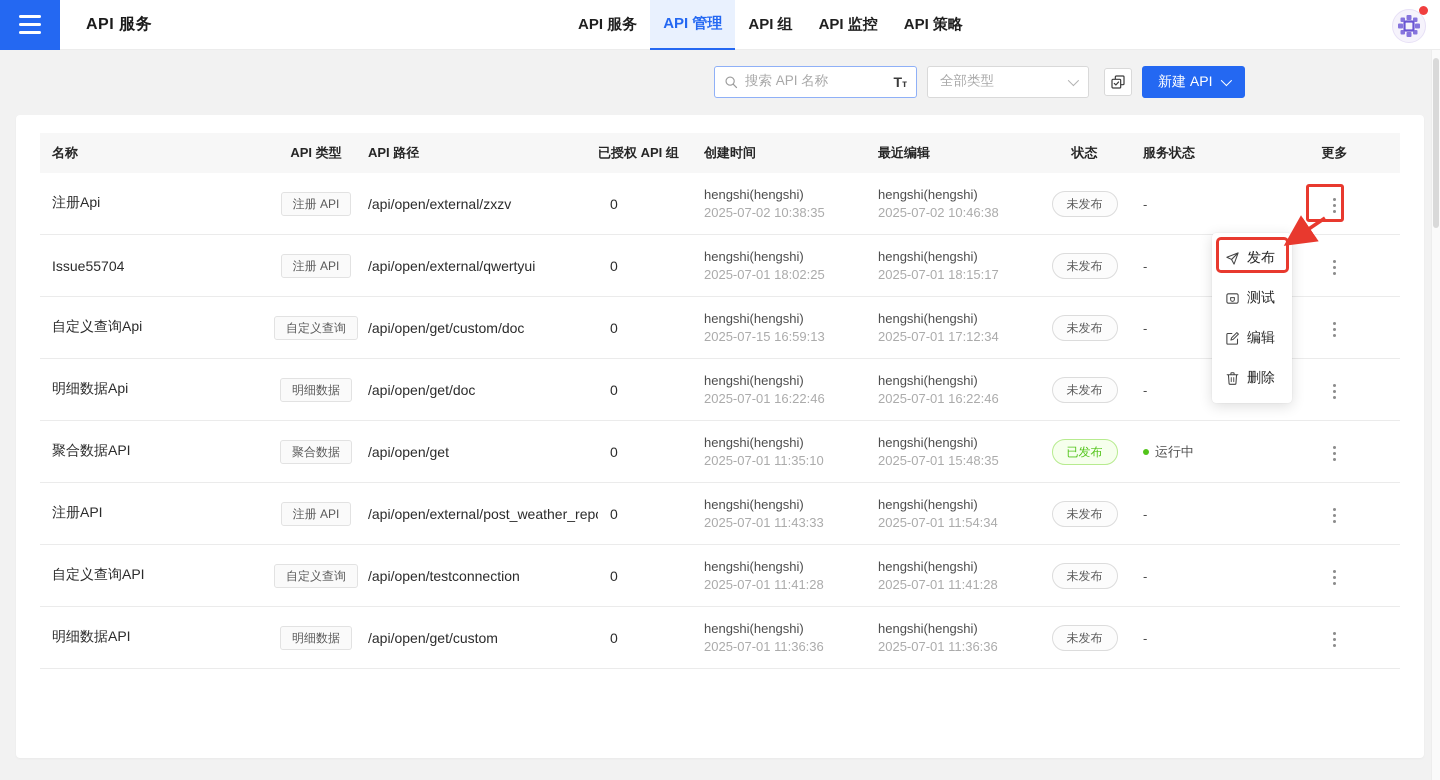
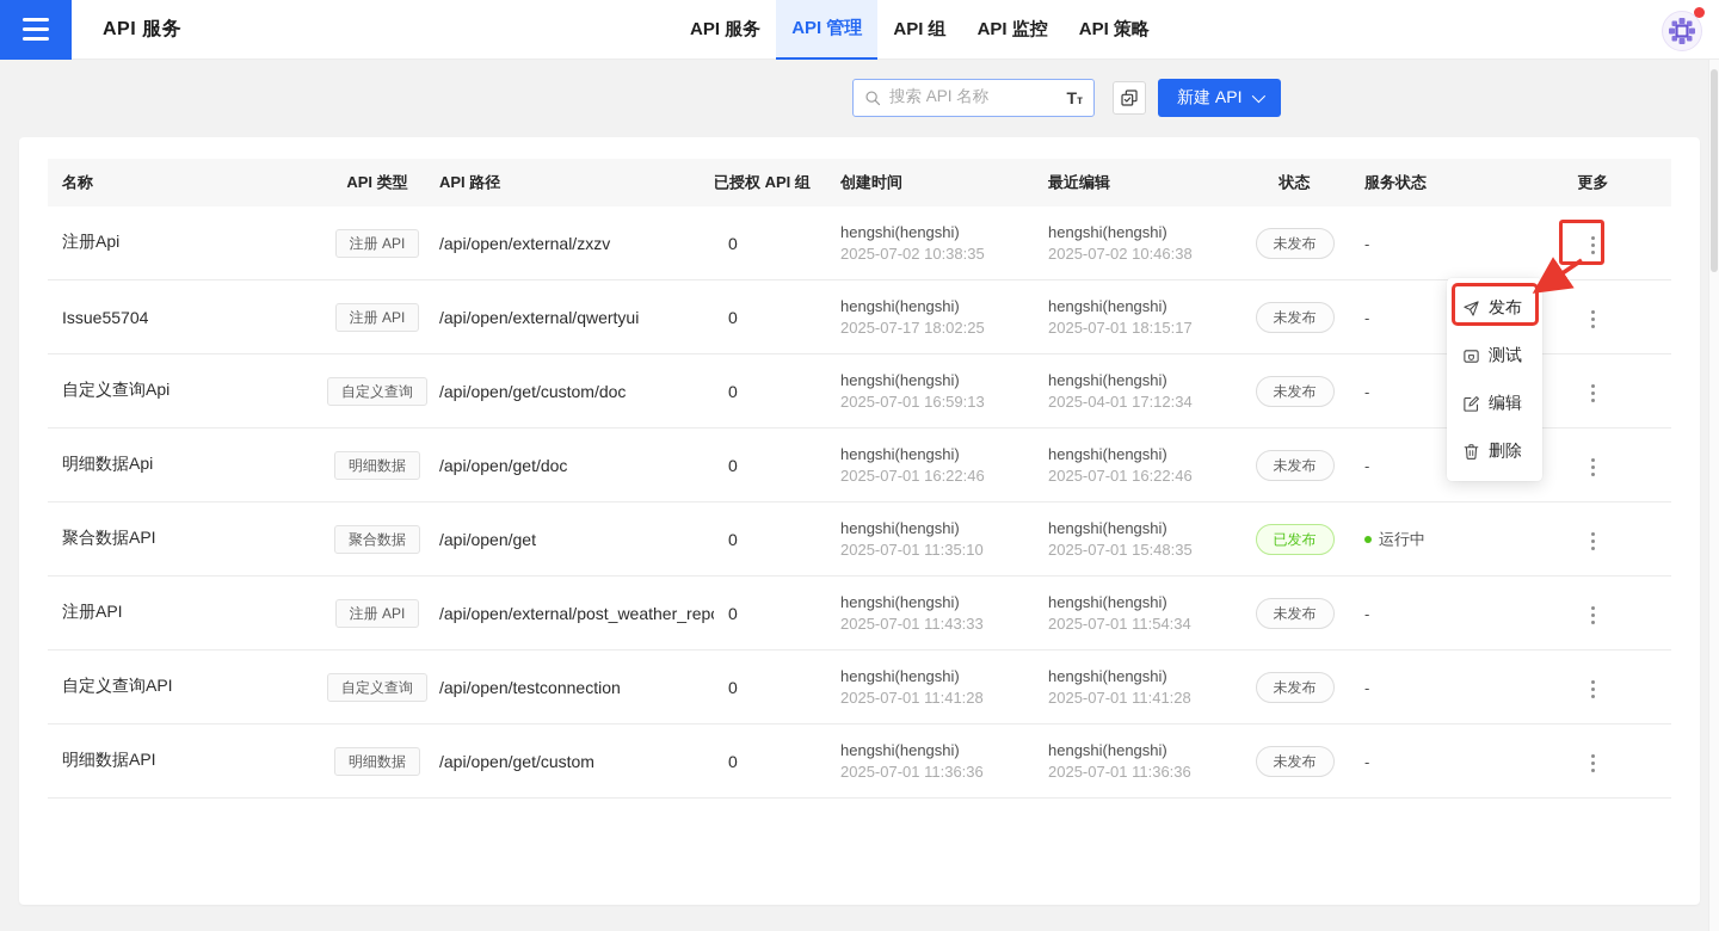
  API 服务
  API 服务
  API 管理
  API 组
  API 监控
  API 策略
  搜索 API 名称
  Tт
- 全部类型
  新建 API
  名称
  API 类型
  API 路径
  已授权 API 组
  创建时间
  最近编辑
  状态
  服务状态
  更多
  注册Api
  注册 API
  /api/open/external/zxzv
  0
  hengshi(hengshi)
  2025-07-02 10:38:35
  hengshi(hengshi)
  2025-07-02 10:46:38
  未发布
  -
  Issue55704
  注册 API
  /api/open/external/qwertyui
  0
  hengshi(hengshi)
- 2025-07-01 18:02:25
+ 2025-07-17 18:02:25
  hengshi(hengshi)
  2025-07-01 18:15:17
  未发布
  -
  自定义查询Api
  自定义查询
  /api/open/get/custom/doc
  0
  hengshi(hengshi)
- 2025-07-15 16:59:13
+ 2025-07-01 16:59:13
  hengshi(hengshi)
- 2025-07-01 17:12:34
+ 2025-04-01 17:12:34
  未发布
  -
  明细数据Api
  明细数据
  /api/open/get/doc
  0
  hengshi(hengshi)
  2025-07-01 16:22:46
  hengshi(hengshi)
  2025-07-01 16:22:46
  未发布
  -
  聚合数据API
  聚合数据
  /api/open/get
  0
  hengshi(hengshi)
  2025-07-01 11:35:10
  hengshi(hengshi)
  2025-07-01 15:48:35
  已发布
  运行中
  注册API
  注册 API
  /api/open/external/post_weather_rep
  0
  hengshi(hengshi)
  2025-07-01 11:43:33
  hengshi(hengshi)
  2025-07-01 11:54:34
  未发布
  -
  自定义查询API
  自定义查询
  /api/open/testconnection
  0
  hengshi(hengshi)
  2025-07-01 11:41:28
  hengshi(hengshi)
  2025-07-01 11:41:28
  未发布
  -
  明细数据API
  明细数据
  /api/open/get/custom
  0
  hengshi(hengshi)
  2025-07-01 11:36:36
  hengshi(hengshi)
  2025-07-01 11:36:36
  未发布
  -
  发布
  测试
  编辑
  删除
